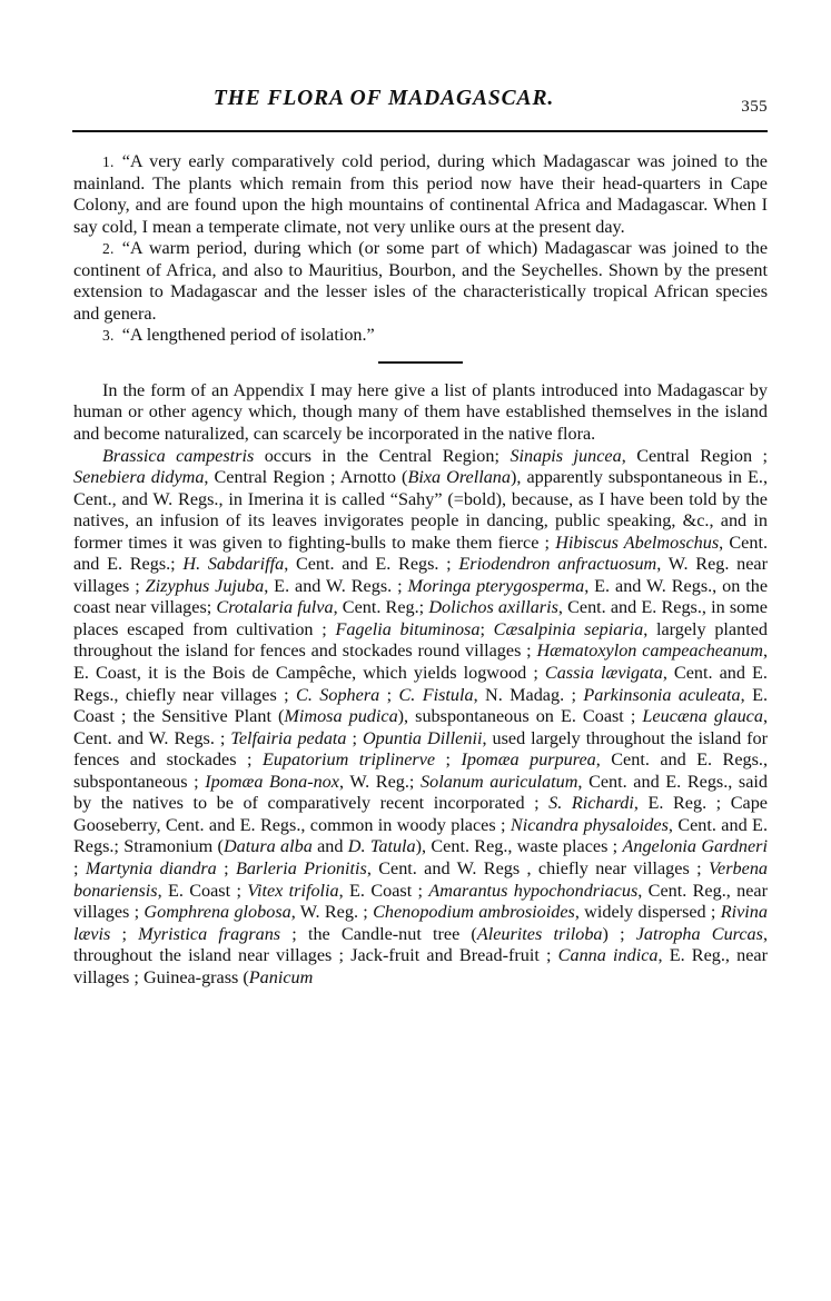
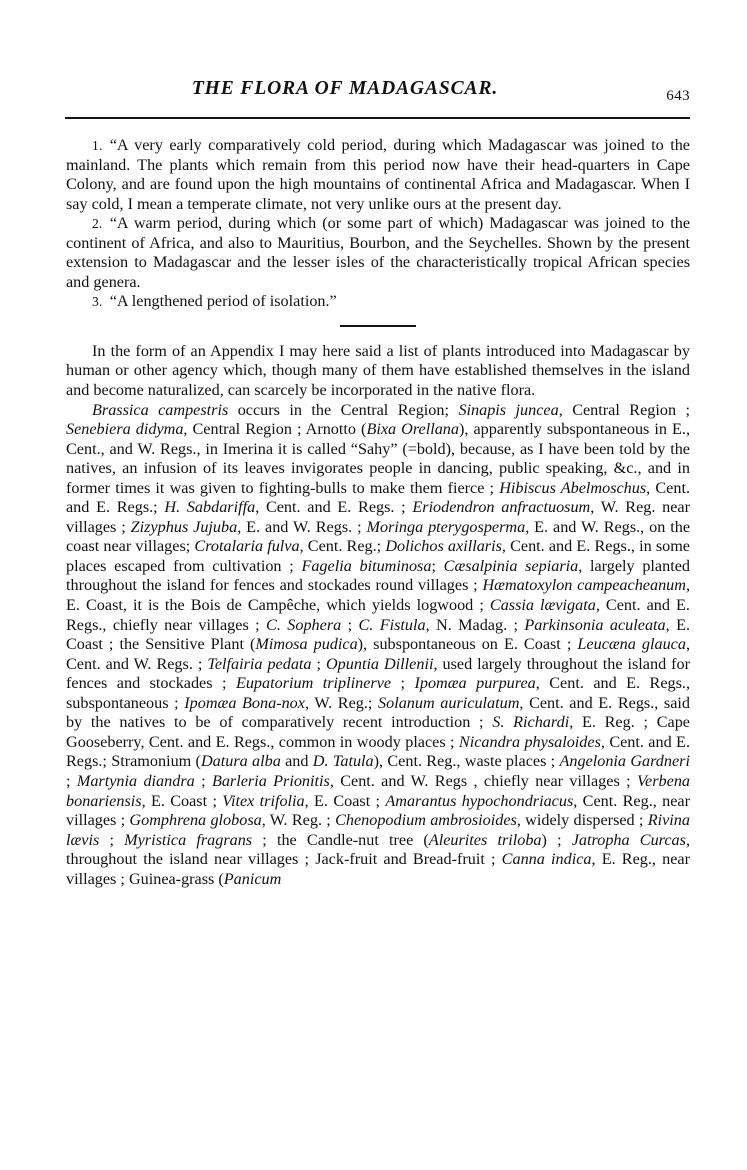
  THE FLORA OF MADAGASCAR.
- 355
+ 643
  1. “A very early comparatively cold period, during which Madagascar was joined to the mainland. The plants which remain from this period now have their head-quarters in Cape Colony, and are found upon the high mountains of continental Africa and Madagascar. When I say cold, I mean a temperate climate, not very unlike ours at the present day.
  2. “A warm period, during which (or some part of which) Madagascar was joined to the continent of Africa, and also to Mauritius, Bourbon, and the Seychelles. Shown by the present extension to Madagascar and the lesser isles of the characteristically tropical African species and genera.
  3. “A lengthened period of isolation.”
- In the form of an Appendix I may here give a list of plants introduced into Madagascar by human or other agency which, though many of them have established themselves in the island and become naturalized, can scarcely be incorporated in the native flora.
+ In the form of an Appendix I may here said a list of plants introduced into Madagascar by human or other agency which, though many of them have established themselves in the island and become naturalized, can scarcely be incorporated in the native flora.
- Brassica campestris occurs in the Central Region; Sinapis juncea, Central Region ; Senebiera didyma, Central Region ; Arnotto (Bixa Orellana), apparently subspontaneous in E., Cent., and W. Regs., in Imerina it is called “Sahy” (=bold), because, as I have been told by the natives, an infusion of its leaves invigorates people in dancing, public speaking, &c., and in former times it was given to fighting-bulls to make them fierce ; Hibiscus Abelmoschus, Cent. and E. Regs.; H. Sabdariffa, Cent. and E. Regs. ; Eriodendron anfractuosum, W. Reg. near villages ; Zizyphus Jujuba, E. and W. Regs. ; Moringa pterygosperma, E. and W. Regs., on the coast near villages; Crotalaria fulva, Cent. Reg.; Dolichos axillaris, Cent. and E. Regs., in some places escaped from cultivation ; Fagelia bituminosa; Cæsalpinia sepiaria, largely planted throughout the island for fences and stockades round villages ; Hæmatoxylon campeacheanum, E. Coast, it is the Bois de Campêche, which yields logwood ; Cassia lævigata, Cent. and E. Regs., chiefly near villages ; C. Sophera ; C. Fistula, N. Madag. ; Parkinsonia aculeata, E. Coast ; the Sensitive Plant (Mimosa pudica), subspontaneous on E. Coast ; Leucæna glauca, Cent. and W. Regs. ; Telfairia pedata ; Opuntia Dillenii, used largely throughout the island for fences and stockades ; Eupatorium triplinerve ; Ipomæa purpurea, Cent. and E. Regs., subspontaneous ; Ipomæa Bona-nox, W. Reg.; Solanum auriculatum, Cent. and E. Regs., said by the natives to be of comparatively recent incorporated ; S. Richardi, E. Reg. ; Cape Gooseberry, Cent. and E. Regs., common in woody places ; Nicandra physaloides, Cent. and E. Regs.; Stramonium (Datura alba and D. Tatula), Cent. Reg., waste places ; Angelonia Gardneri ; Martynia diandra ; Barleria Prionitis, Cent. and W. Regs , chiefly near villages ; Verbena bonariensis, E. Coast ; Vitex trifolia, E. Coast ; Amarantus hypochondriacus, Cent. Reg., near villages ; Gomphrena globosa, W. Reg. ; Chenopodium ambrosioides, widely dispersed ; Rivina lævis ; Myristica fragrans ; the Candle-nut tree (Aleurites triloba) ; Jatropha Curcas, throughout the island near villages ; Jack-fruit and Bread-fruit ; Canna indica, E. Reg., near villages ; Guinea-grass (Panicum
+ Brassica campestris occurs in the Central Region; Sinapis juncea, Central Region ; Senebiera didyma, Central Region ; Arnotto (Bixa Orellana), apparently subspontaneous in E., Cent., and W. Regs., in Imerina it is called “Sahy” (=bold), because, as I have been told by the natives, an infusion of its leaves invigorates people in dancing, public speaking, &c., and in former times it was given to fighting-bulls to make them fierce ; Hibiscus Abelmoschus, Cent. and E. Regs.; H. Sabdariffa, Cent. and E. Regs. ; Eriodendron anfractuosum, W. Reg. near villages ; Zizyphus Jujuba, E. and W. Regs. ; Moringa pterygosperma, E. and W. Regs., on the coast near villages; Crotalaria fulva, Cent. Reg.; Dolichos axillaris, Cent. and E. Regs., in some places escaped from cultivation ; Fagelia bituminosa; Cæsalpinia sepiaria, largely planted throughout the island for fences and stockades round villages ; Hæmatoxylon campeacheanum, E. Coast, it is the Bois de Campêche, which yields logwood ; Cassia lævigata, Cent. and E. Regs., chiefly near villages ; C. Sophera ; C. Fistula, N. Madag. ; Parkinsonia aculeata, E. Coast ; the Sensitive Plant (Mimosa pudica), subspontaneous on E. Coast ; Leucæna glauca, Cent. and W. Regs. ; Telfairia pedata ; Opuntia Dillenii, used largely throughout the island for fences and stockades ; Eupatorium triplinerve ; Ipomæa purpurea, Cent. and E. Regs., subspontaneous ; Ipomæa Bona-nox, W. Reg.; Solanum auriculatum, Cent. and E. Regs., said by the natives to be of comparatively recent introduction ; S. Richardi, E. Reg. ; Cape Gooseberry, Cent. and E. Regs., common in woody places ; Nicandra physaloides, Cent. and E. Regs.; Stramonium (Datura alba and D. Tatula), Cent. Reg., waste places ; Angelonia Gardneri ; Martynia diandra ; Barleria Prionitis, Cent. and W. Regs , chiefly near villages ; Verbena bonariensis, E. Coast ; Vitex trifolia, E. Coast ; Amarantus hypochondriacus, Cent. Reg., near villages ; Gomphrena globosa, W. Reg. ; Chenopodium ambrosioides, widely dispersed ; Rivina lævis ; Myristica fragrans ; the Candle-nut tree (Aleurites triloba) ; Jatropha Curcas, throughout the island near villages ; Jack-fruit and Bread-fruit ; Canna indica, E. Reg., near villages ; Guinea-grass (Panicum
